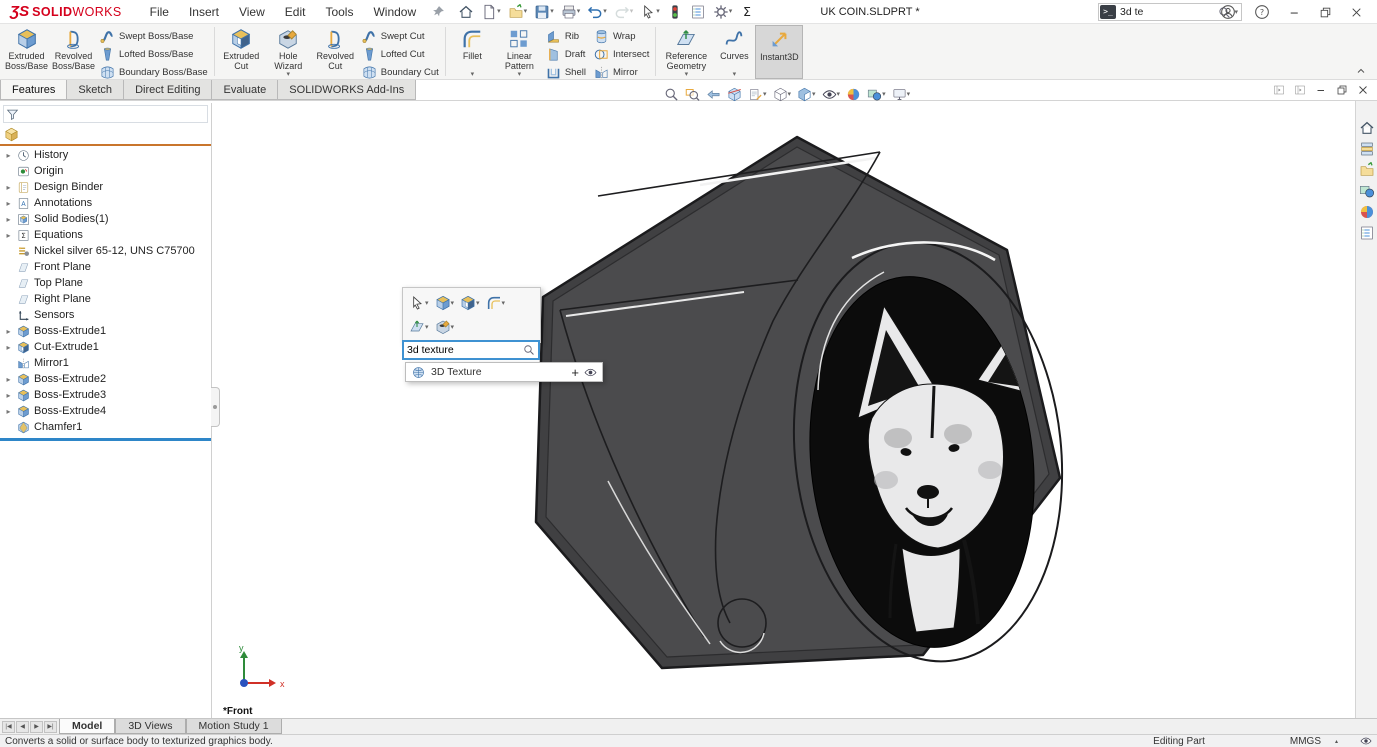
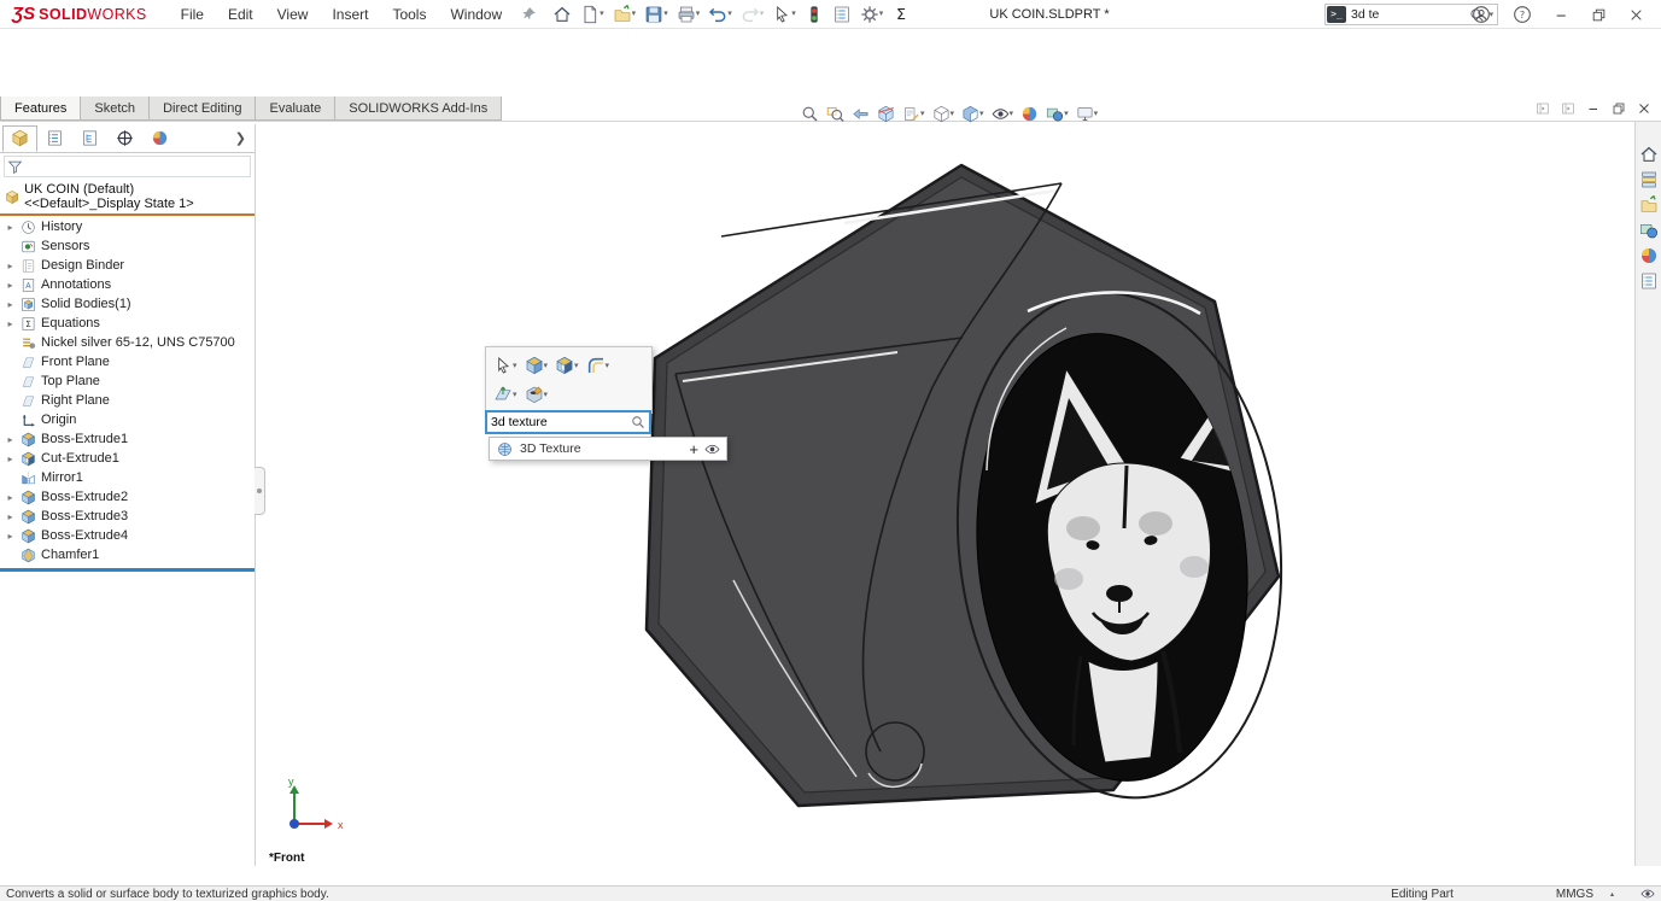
  ƷS
  SOLID
  WORKS
  File
- Insert
+ Edit
  View
- Edit
+ Insert
  Tools
  Window
  UK COIN.SLDPRT *
  >_
  3d te
- Extruded Boss/Base
- Revolved Boss/Base
- Swept Boss/Base
- Lofted Boss/Base
- Boundary Boss/Base
- Extruded Cut
- Hole Wizard
- Revolved Cut
- Swept Cut
- Lofted Cut
- Boundary Cut
- Fillet
- Linear Pattern
- Rib
- Draft
- Shell
- Wrap
- Intersect
- Mirror
- Reference Geometry
- Curves
- Instant3D
  Features
  Sketch
  Direct Editing
  Evaluate
  SOLIDWORKS Add-Ins
+ ❯
+ UK COIN (Default) <<Default>_Display State 1>
  ▸
  History
- Origin
+ Sensors
  ▸
  Design Binder
  ▸
  Annotations
  ▸
  Solid Bodies(1)
  ▸
  Equations
  Nickel silver 65-12, UNS C75700
  Front Plane
  Top Plane
  Right Plane
- Sensors
+ Origin
  ▸
  Boss-Extrude1
  ▸
  Cut-Extrude1
  Mirror1
  ▸
  Boss-Extrude2
  ▸
  Boss-Extrude3
  ▸
  Boss-Extrude4
  Chamfer1
  3d texture
  3D Texture
  +
  y
  x
  *Front
- Model
- 3D Views
- Motion Study 1
  Converts a solid or surface body to texturized graphics body.
  Editing Part
  MMGS
